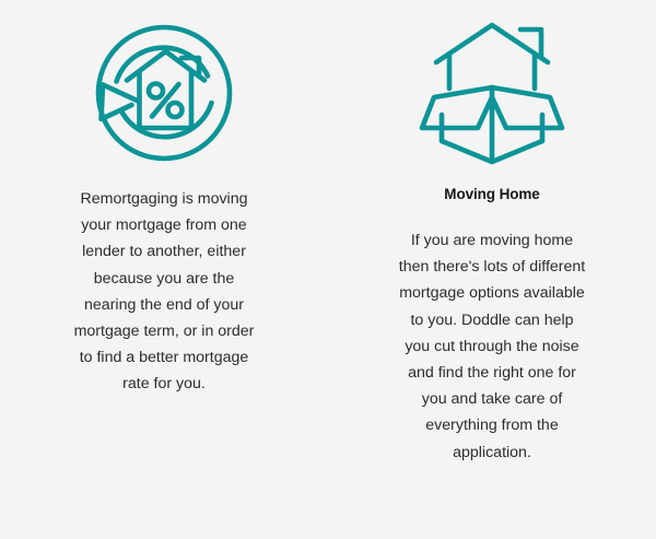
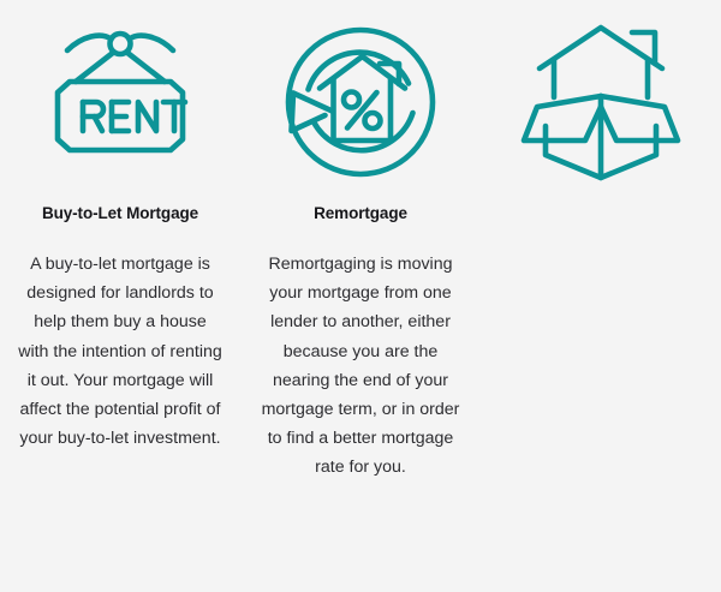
+ Buy-to-Let Mortgage
+ A buy-to-let mortgage is designed for landlords to help them buy a house with the intention of renting it out. Your mortgage will affect the potential profit of your buy-to-let investment.
+ Remortgage
  Remortgaging is moving your mortgage from one lender to another, either because you are the nearing the end of your mortgage term, or in order to find a better mortgage rate for you.
- Moving Home
- If you are moving home then there's lots of different mortgage options available to you. Doddle can help you cut through the noise and find the right one for you and take care of everything from the application.
